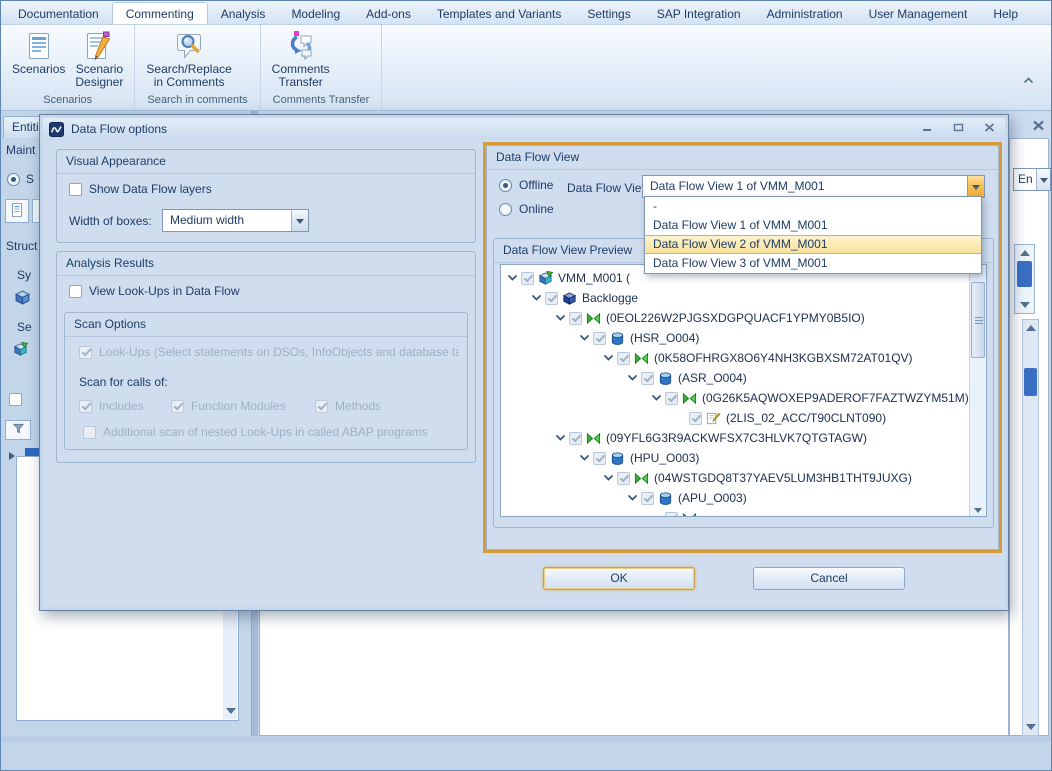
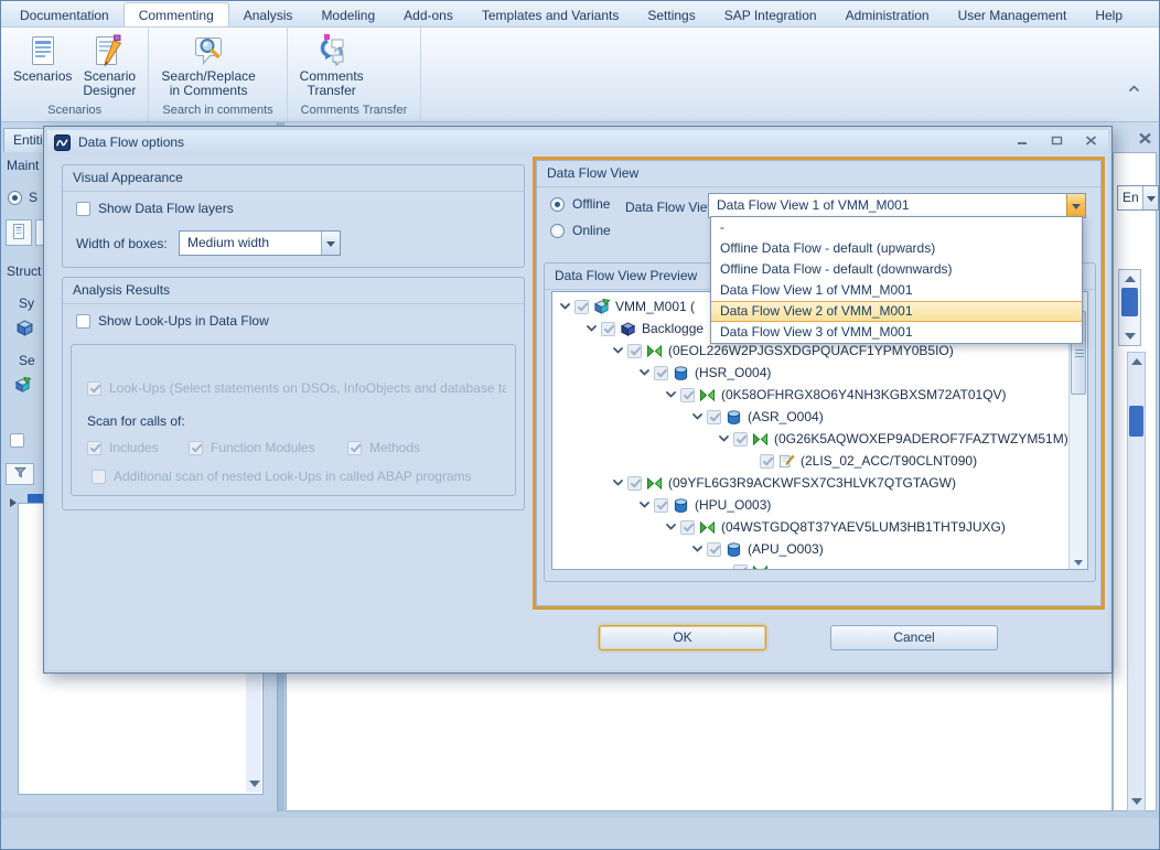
  Documentation
  Commenting
  Analysis
  Modeling
  Add-ons
  Templates and Variants
  Settings
  SAP Integration
  Administration
  User Management
  Help
  Scenarios
  Scenario
  Designer
  Scenarios
  Search/Replace
  in Comments
  Search in comments
  Comments
  Transfer
  Comments Transfer
  Entiti
  Maint
  S
  Struct
  Sy
  Se
  En
  Data Flow options
  Visual Appearance
  Show Data Flow layers
  Width of boxes:
  Medium width
  Analysis Results
- View Look-Ups in Data Flow
+ Show Look-Ups in Data Flow
- Scan Options
  Look-Ups (Select statements on DSOs, InfoObjects and database ta
  Scan for calls of:
  Includes
  Function Modules
  Methods
  Additional scan of nested Look-Ups in called ABAP programs
  Data Flow View
  Offline
  Online
  Data Flow Vie
  Data Flow View 1 of VMM_M001
  Data Flow View Preview
  VMM_M001 (
  Backlogge
  (0EOL226W2PJGSXDGPQUACF1YPMY0B5IO)
  (HSR_O004)
  (0K58OFHRGX8O6Y4NH3KGBXSM72AT01QV)
  (ASR_O004)
  (0G26K5AQWOXEP9ADEROF7FAZTWZYM51M)
  (2LIS_02_ACC/T90CLNT090)
  (09YFL6G3R9ACKWFSX7C3HLVK7QTGTAGW)
  (HPU_O003)
  (04WSTGDQ8T37YAEV5LUM3HB1THT9JUXG)
  (APU_O003)
  -
+ Offline Data Flow - default (upwards)
+ Offline Data Flow - default (downwards)
  Data Flow View 1 of VMM_M001
  Data Flow View 2 of VMM_M001
  Data Flow View 3 of VMM_M001
  OK
  Cancel
